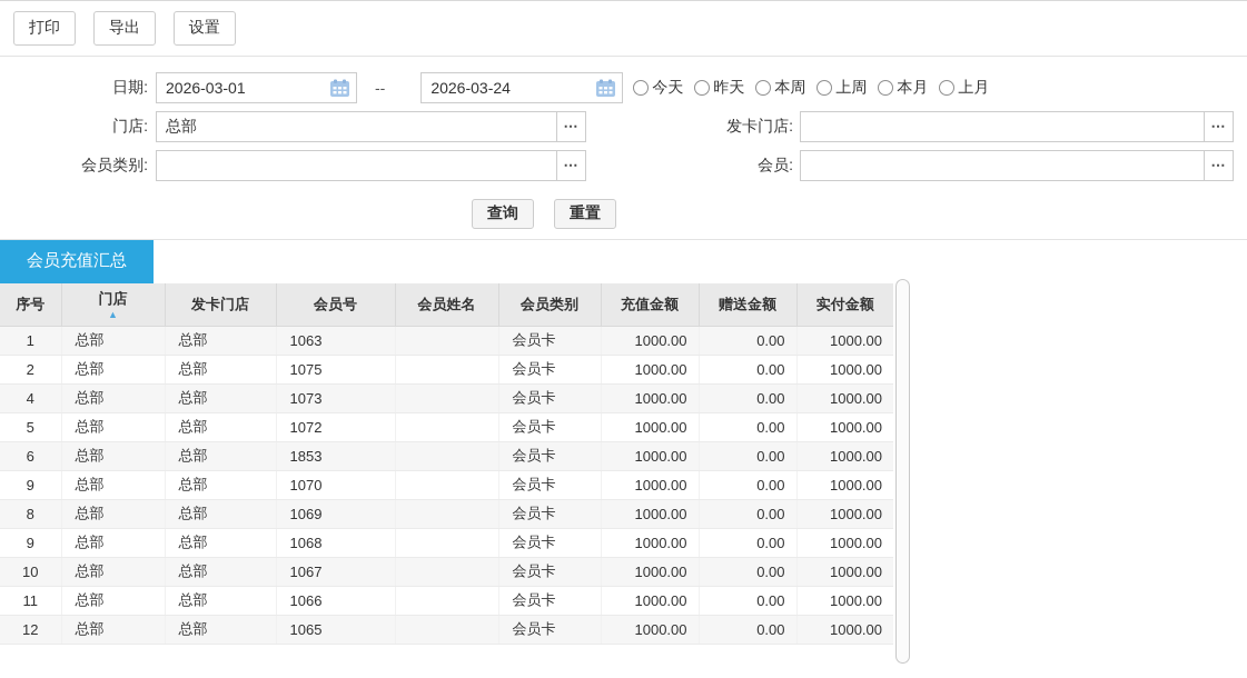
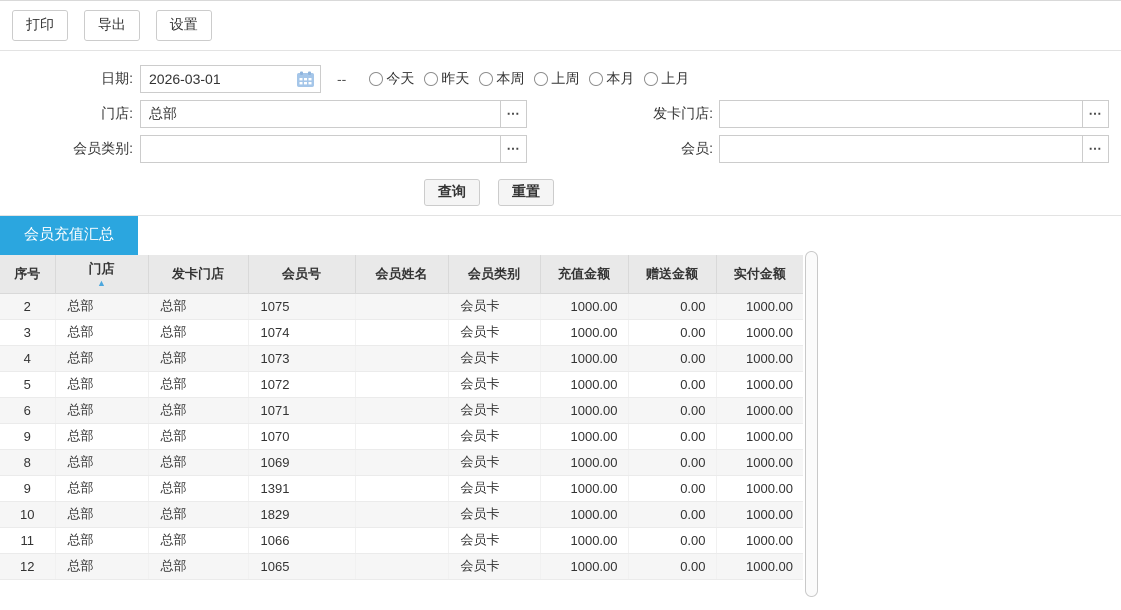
  打印 导出 设置
  日期:
  2026-03-01
  --
- 2026-03-24
  今天
  昨天
  本周
  上周
  本月
  上月
  门店:
  总部
  ⋯
  发卡门店:
  ⋯
  会员类别:
  ⋯
  会员:
  ⋯
  查询
  重置
  会员充值汇总
  序号	门店 ▲	发卡门店	会员号	会员姓名	会员类别	充值金额	赠送金额	实付金额
- 1	总部	总部	1063		会员卡	1000.00	0.00	1000.00
  2	总部	总部	1075		会员卡	1000.00	0.00	1000.00
+ 3	总部	总部	1074		会员卡	1000.00	0.00	1000.00
  4	总部	总部	1073		会员卡	1000.00	0.00	1000.00
  5	总部	总部	1072		会员卡	1000.00	0.00	1000.00
- 6	总部	总部	1853		会员卡	1000.00	0.00	1000.00
+ 6	总部	总部	1071		会员卡	1000.00	0.00	1000.00
  9	总部	总部	1070		会员卡	1000.00	0.00	1000.00
  8	总部	总部	1069		会员卡	1000.00	0.00	1000.00
- 9	总部	总部	1068		会员卡	1000.00	0.00	1000.00
+ 9	总部	总部	1391		会员卡	1000.00	0.00	1000.00
- 10	总部	总部	1067		会员卡	1000.00	0.00	1000.00
+ 10	总部	总部	1829		会员卡	1000.00	0.00	1000.00
  11	总部	总部	1066		会员卡	1000.00	0.00	1000.00
  12	总部	总部	1065		会员卡	1000.00	0.00	1000.00
